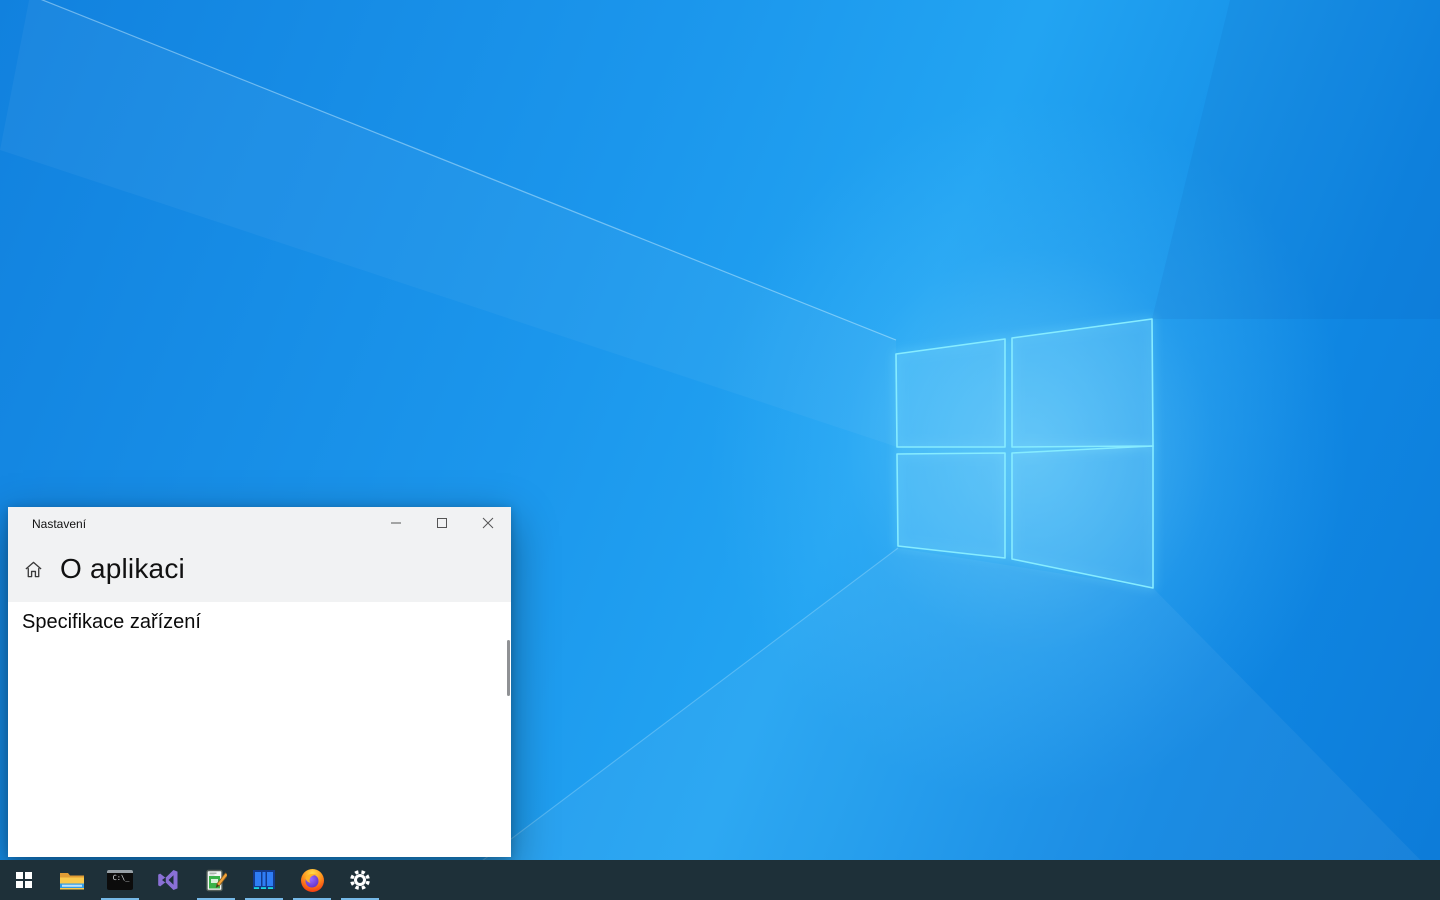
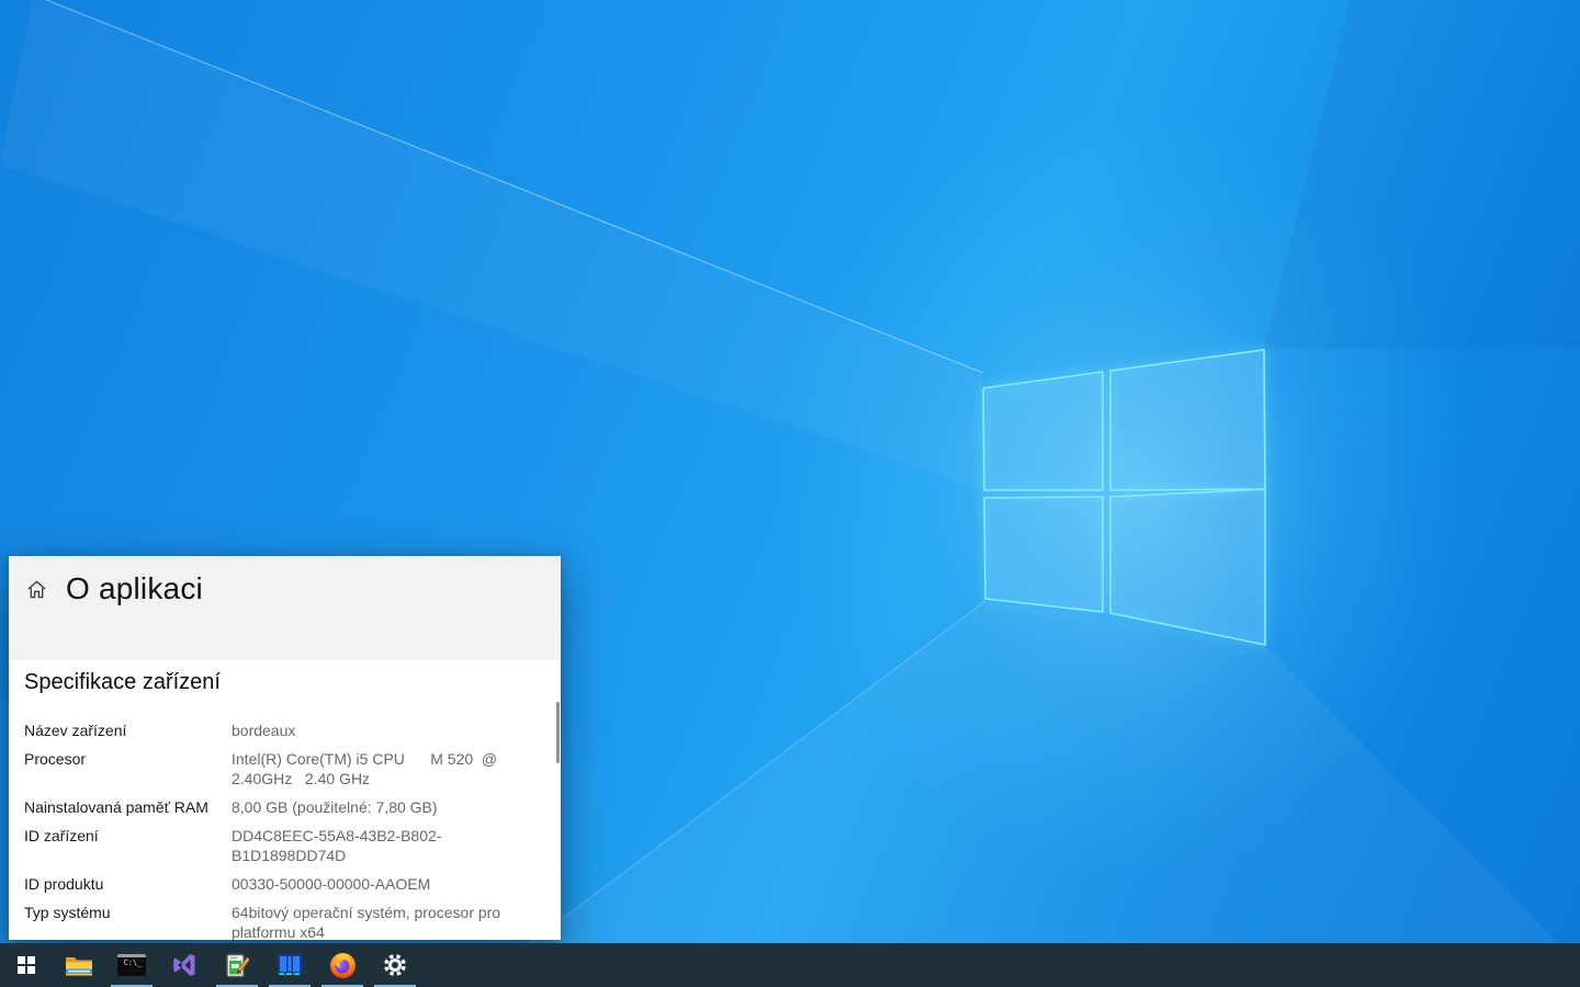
- Nastavení
  O aplikaci
  Specifikace zařízení
+ Název zařízení
+ bordeaux
+ Procesor
+ Intel(R) Core(TM) i5 CPU M 520 @
+ 2.40GHz 2.40 GHz
+ Nainstalovaná paměť RAM
+ 8,00 GB (použitelné: 7,80 GB)
+ ID zařízení
+ DD4C8EEC-55A8-43B2-B802-
+ B1D1898DD74D
+ ID produktu
+ 00330-50000-00000-AAOEM
+ Typ systému
+ 64bitový operační systém, procesor pro
+ platformu x64
  C:\_
